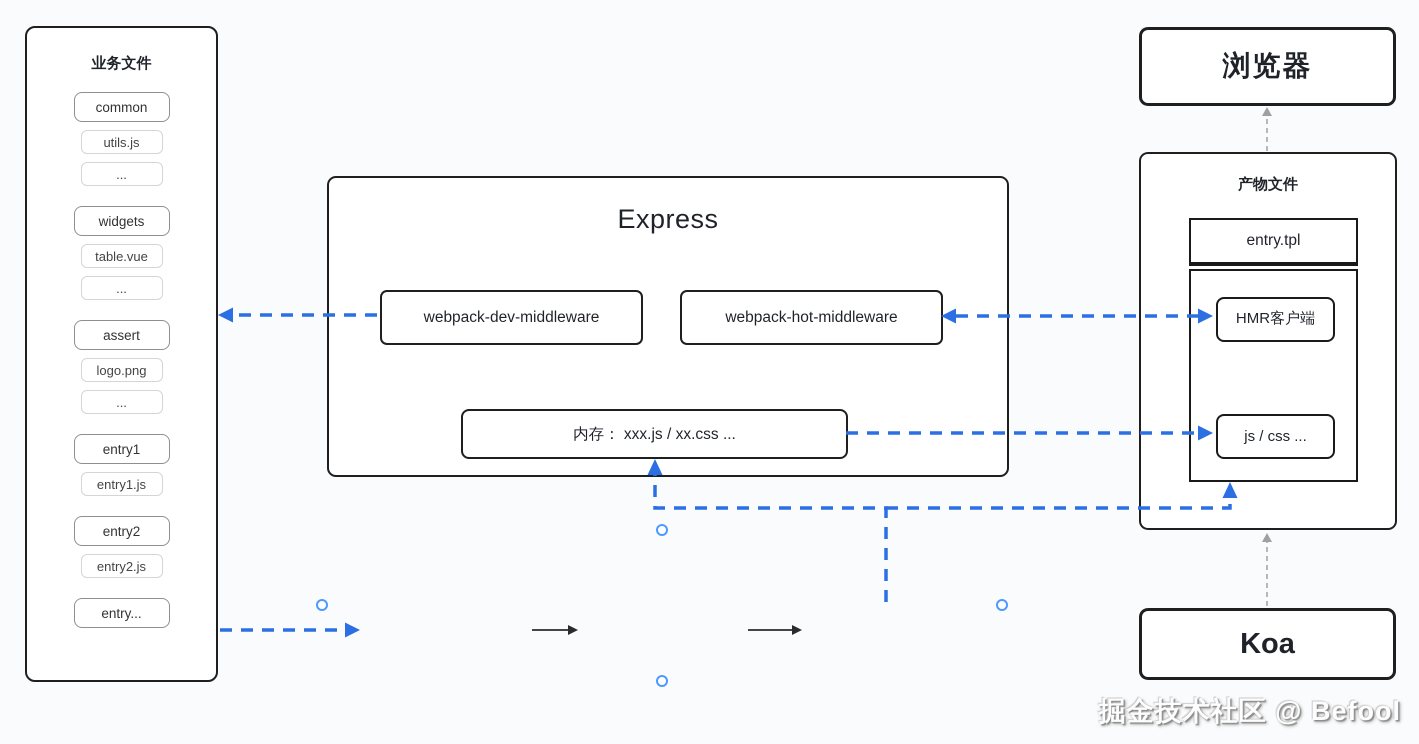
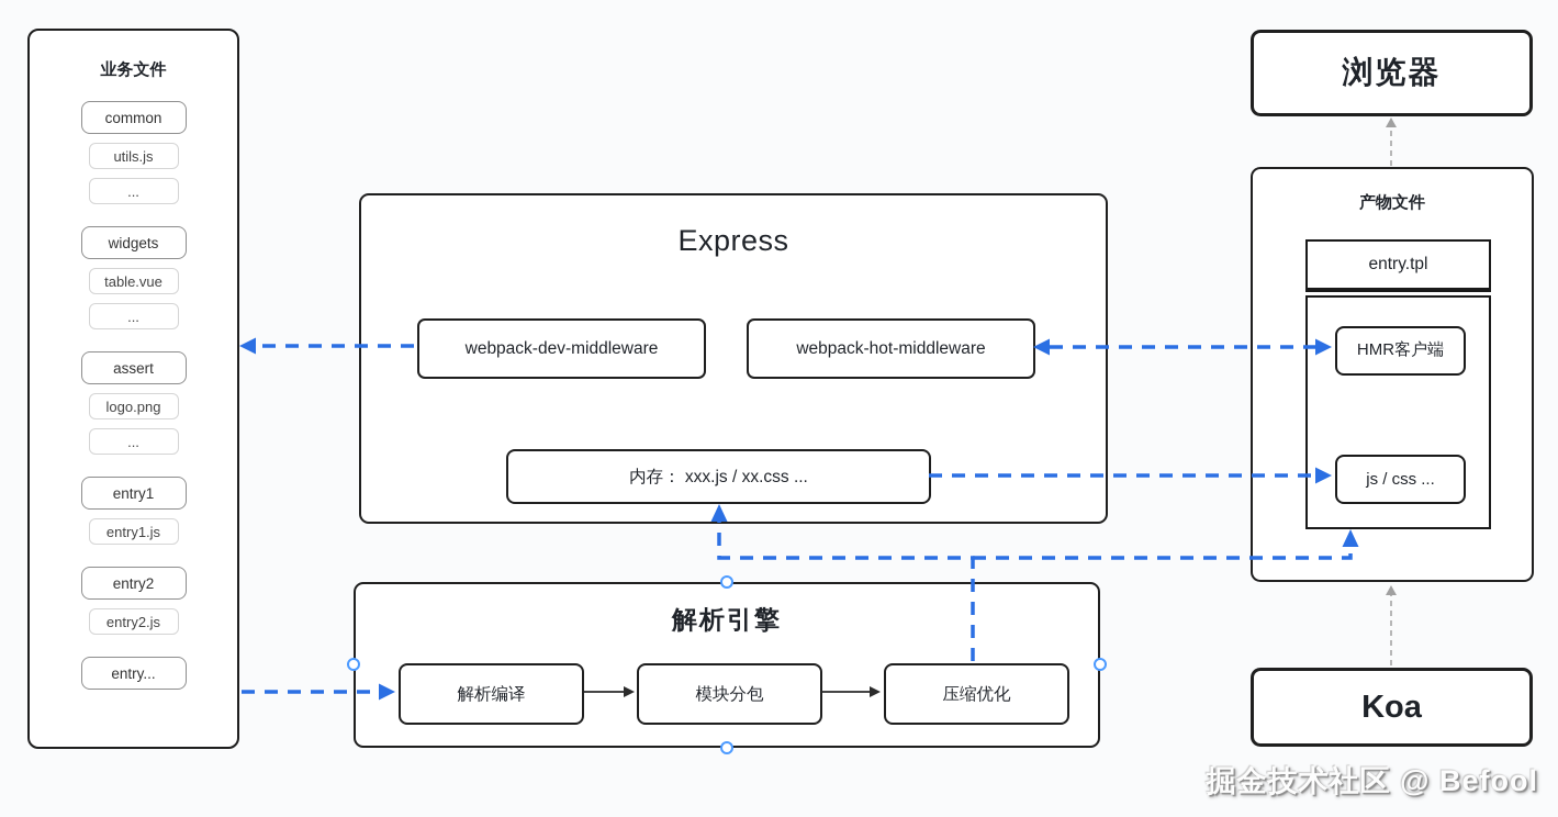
  业务文件
  common
  utils.js
  ...
  widgets
  table.vue
  ...
  assert
  logo.png
  ...
  entry1
  entry1.js
  entry2
  entry2.js
  entry...
  Express
  webpack-dev-middleware
  webpack-hot-middleware
  内存： xxx.js / xx.css ...
+ 解析引擎
+ 解析编译
+ 模块分包
+ 压缩优化
  浏览器
  产物文件
  entry.tpl
  HMR客户端
  js / css ...
  Koa
  掘金技术社区 @ Befool
